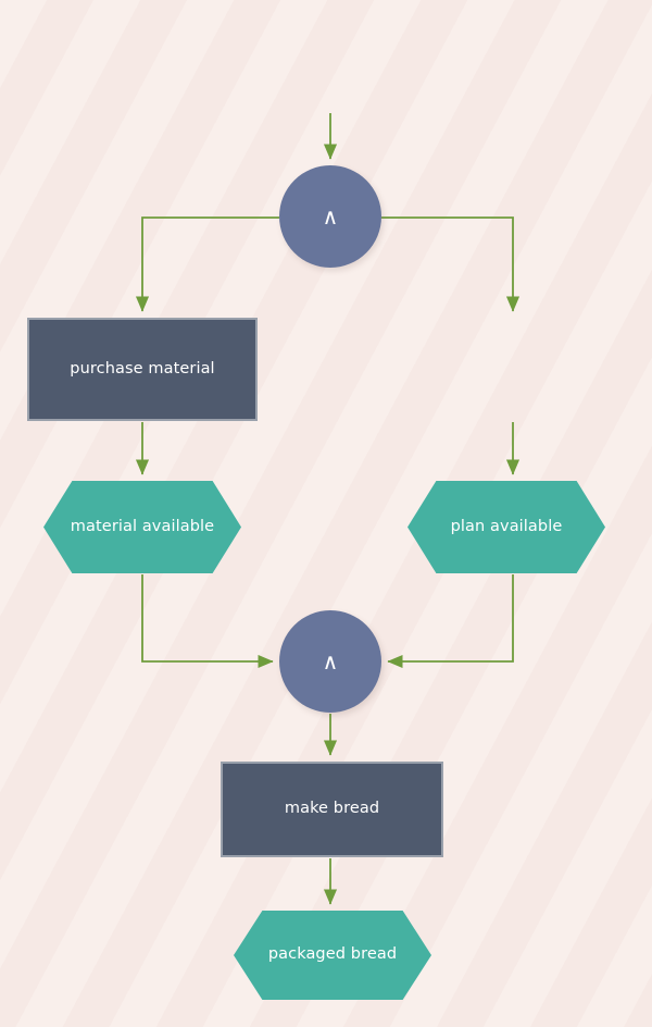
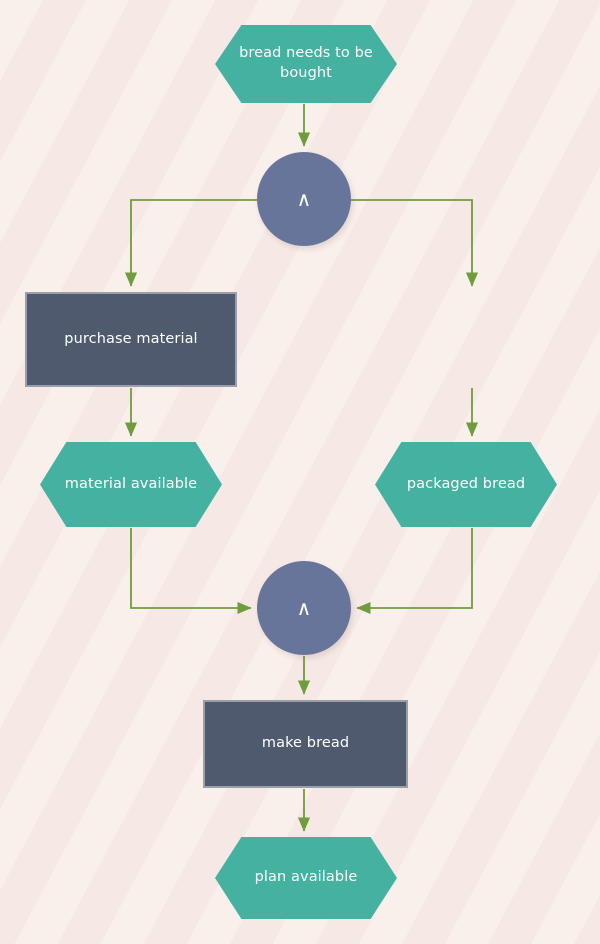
+ bread needs to be bought
  ∧
  purchase material
  material available
- plan available
+ packaged bread
  ∧
  make bread
- packaged bread
+ plan available
